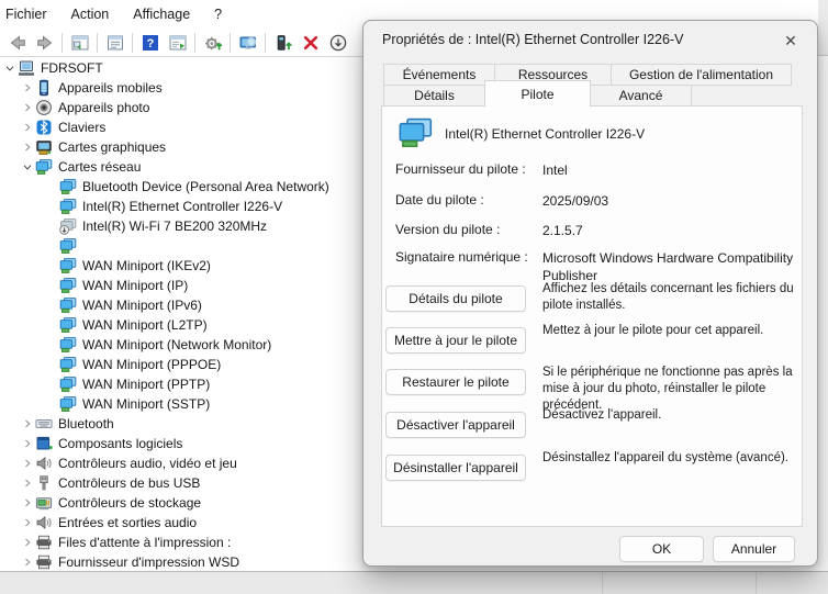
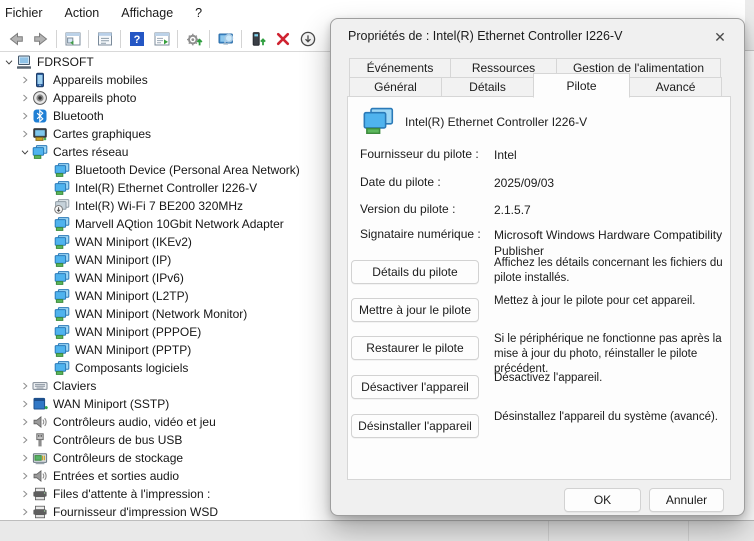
  Fichier
  Action
  Affichage
  ?
  ?
  FDRSOFT
  Appareils mobiles
  Appareils photo
- Claviers
+ Bluetooth
  Cartes graphiques
  Cartes réseau
  Bluetooth Device (Personal Area Network)
  Intel(R) Ethernet Controller I226-V
  Intel(R) Wi-Fi 7 BE200 320MHz
+ Marvell AQtion 10Gbit Network Adapter
  WAN Miniport (IKEv2)
  WAN Miniport (IP)
  WAN Miniport (IPv6)
  WAN Miniport (L2TP)
  WAN Miniport (Network Monitor)
  WAN Miniport (PPPOE)
  WAN Miniport (PPTP)
- WAN Miniport (SSTP)
+ Composants logiciels
- Bluetooth
+ Claviers
- Composants logiciels
+ WAN Miniport (SSTP)
  Contrôleurs audio, vidéo et jeu
  Contrôleurs de bus USB
  Contrôleurs de stockage
  Entrées et sorties audio
  Files d'attente à l'impression :
  Fournisseur d'impression WSD
  Propriétés de : Intel(R) Ethernet Controller I226-V
  ✕
  Événements
  Ressources
  Gestion de l'alimentation
+ Général
  Détails
  Pilote
  Avancé
  Intel(R) Ethernet Controller I226-V
  Fournisseur du pilote :
  Intel
  Date du pilote :
  2025/09/03
  Version du pilote :
  2.1.5.7
  Signataire numérique :
  Microsoft Windows Hardware Compatibility Publisher
  Détails du pilote
  Affichez les détails concernant les fichiers du pilote installés.
  Mettre à jour le pilote
  Mettez à jour le pilote pour cet appareil.
  Restaurer le pilote
  Si le périphérique ne fonctionne pas après la mise à jour du photo, réinstaller le pilote précédent.
  Désactiver l'appareil
  Désactivez l'appareil.
  Désinstaller l'appareil
  Désinstallez l'appareil du système (avancé).
  OK
  Annuler
